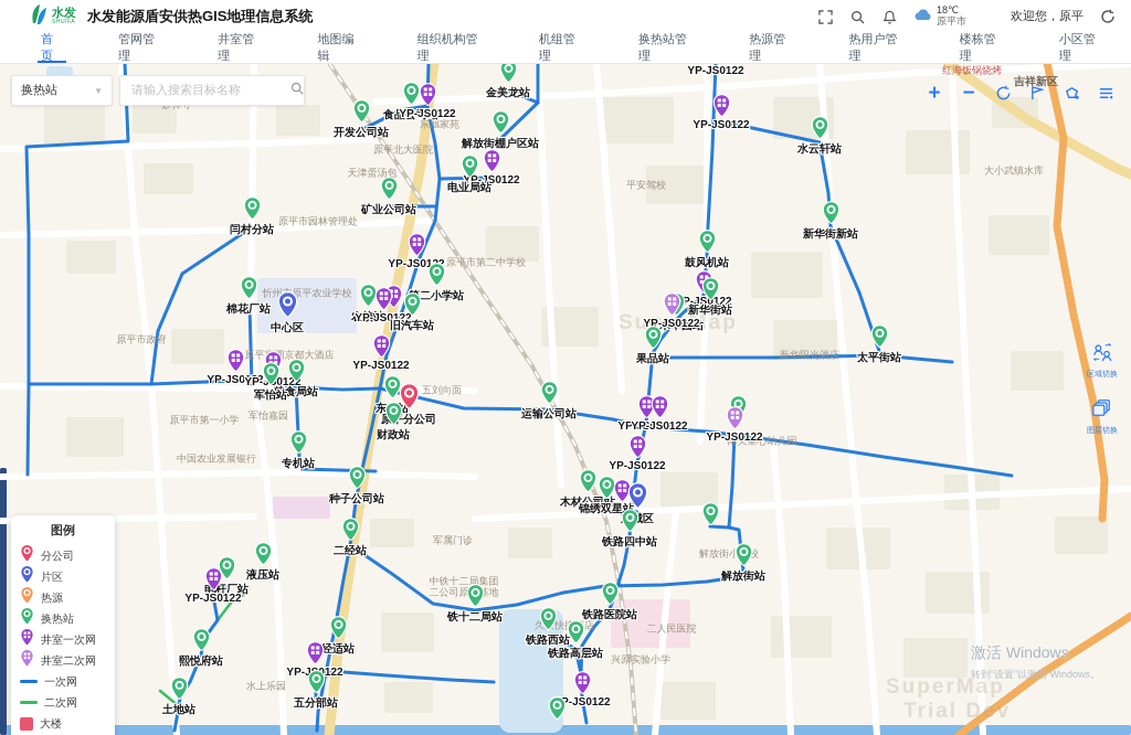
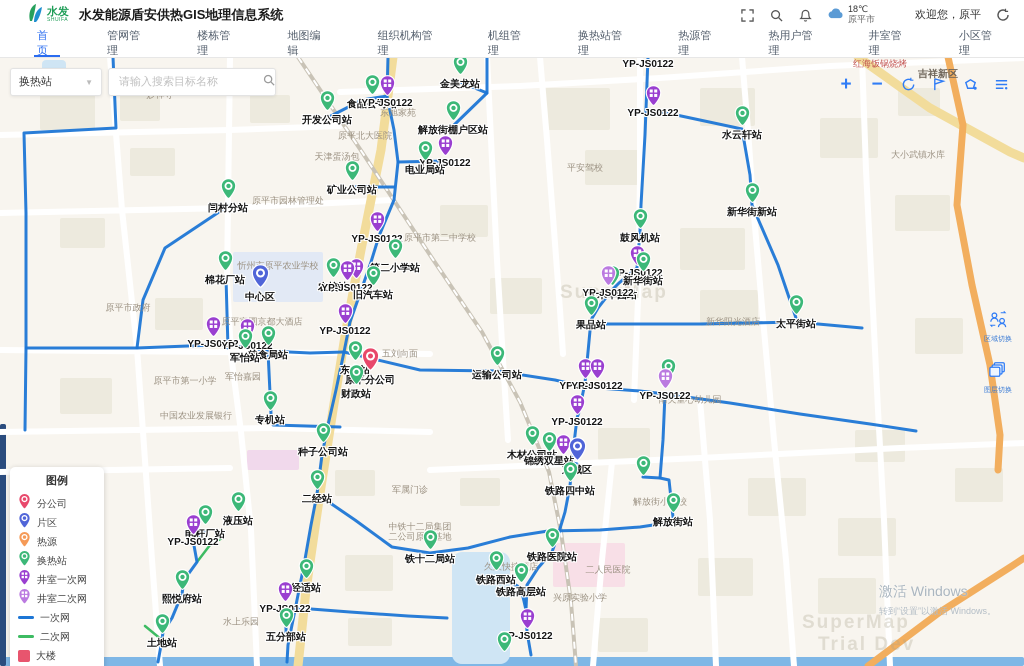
  水发
  水发能源盾安供热GIS地理信息系统
  18℃
  原平市
  欢迎您，原平
  首页
  管网管理
- 井室管理
+ 楼栋管理
  地图编辑
  组织机构管理
  机组管理
  换热站管理
  热源管理
  热用户管理
- 楼栋管理
+ 井室管理
  小区管理
  SuperMap
  SuperMap
  Trial Dev
  原平北大医院
  东旭家苑
  天津蛋汤包
  原平市园林管理处
  原平市第二中学校
  忻州原平农业学校
  原平京都大酒店
  原平市政府
  原平市第一小学
  中国农业发展银行
  军怡嘉园
  五刘向面
  平安驾校
  新华阳光酒店
  南关童心幼儿园
  军属门诊
  中铁十二局集团
  二公司原基地
  兴原实验小学
  二人民医院
  解放街小校
  水上乐园
  大小武镇水库
  吉祥新区
  红海饭锅烧烤
  YP-JS0122
  金美龙站
  食品公司站
  YP-JS0122
  YP-JS0122
  开发公司站
  解放街棚户区站
  水云轩站
  YP-JS0122
  电业局站
  矿业公司站
  闫村分站
  新华街新站
  鼓风机站
  YP-JS012
  二小学站
  P-JS0122
  棉花厂站
  新华街站
  农校站
  YP-JS0122
  木华园站
  旧汽车站
  YP-JS0122
  中心区
  太平街站
  果品站
  YP-JS0122
  YP-JS0122
  YP-J0122
  粮食局站
  军怡站
  运输公司站
  原分公司
  YP-JS0302
  YP-JS0122
  财政站
  YP-JS0122
  专机站
  YP-JS0122
  种子公司站
  木材公司站
  锦绣双星
  铁路四中站
  二经站
  液压站
  解放街站
  电杆厂站
  YP-JS0122
  铁路医院站
  铁十二局站
  铁路西站
  经适站
  铁路高层站
  熙悦府站
  YP-J122
  五分部站
  -JS0122
  土地站
  换热站
  ▼
  请输入搜索目标名称
  +
  −
  图例
  分公司
  片区
  热源
  换热站
  井室一次网
  井室二次网
  一次网
  二次网
  大楼
  激活 Windows
  转到“设置”以激活 Windows。
